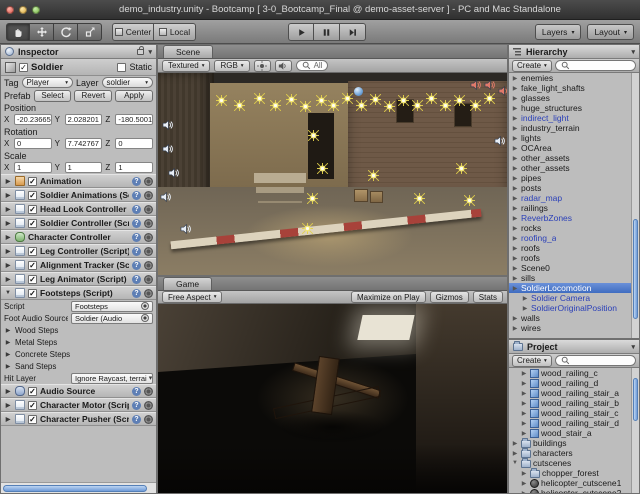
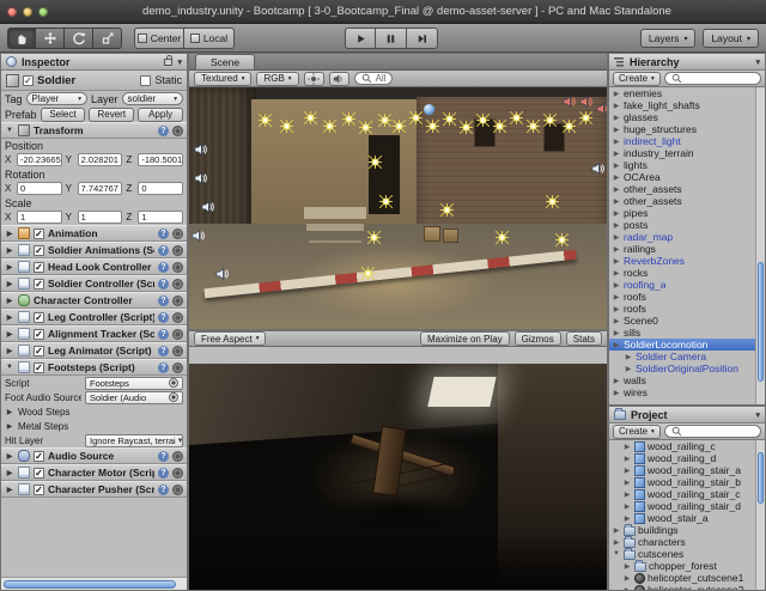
  demo_industry.unity - Bootcamp [ 3-0_Bootcamp_Final @ demo-asset-server ] - PC and Mac Standalone
  Center
  Local
  Layers
  Layout
  Inspector
  Soldier
  Static
  Tag
  Player
  Layer
  soldier
  Prefab
  Select
  Revert
  Apply
+ Transform
  Position
  X
  -20.23665
  Y
  2.028201
  Z
  -180.5001
  Rotation
  X
  0
  Y
  7.742767
  Z
  0
  Scale
  X
  1
  Y
  1
  Z
  1
  Animation
  Soldier Animations (S
  Soldier Controller (Sc
  Character Controller
  Leg Controller (Script)
  Alignment Tracker (Sc
  Leg Animator (Script)
  Footsteps (Script)
  Script
  Footsteps
  Foot Audio Source
  Soldier (Audio
  Wood Steps
  Metal Steps
- Concrete Steps
- Sand Steps
  Hit Layer
  Ignore Raycast, terrai
  Audio Source
  Character Motor (Scri
  Character Pusher (Scr
  Scene
  Textured
  RGB
  All
- Game
  Free Aspect
  Maximize on Play
  Gizmos
  Stats
  Hierarchy
  Create
  enemies
  fake_light_shafts
  glasses
  huge_structures
  indirect_light
  industry_terrain
  lights
  OCArea
  other_assets
  other_assets
  pipes
  posts
  radar_map
  railings
  ReverbZones
  rocks
  roofing_a
  roofs
  roofs
  Scene0
  sills
  SoldierLocomotion
  Soldier Camera
  SoldierOriginalPosition
  walls
  wires
  Project
  Create
  wood_railing_c
  wood_railing_d
  wood_railing_stair_a
  wood_railing_stair_b
  wood_railing_stair_c
  wood_railing_stair_d
  wood_stair_a
  buildings
  characters
  cutscenes
  chopper_forest
  helicopter_cutscene1
